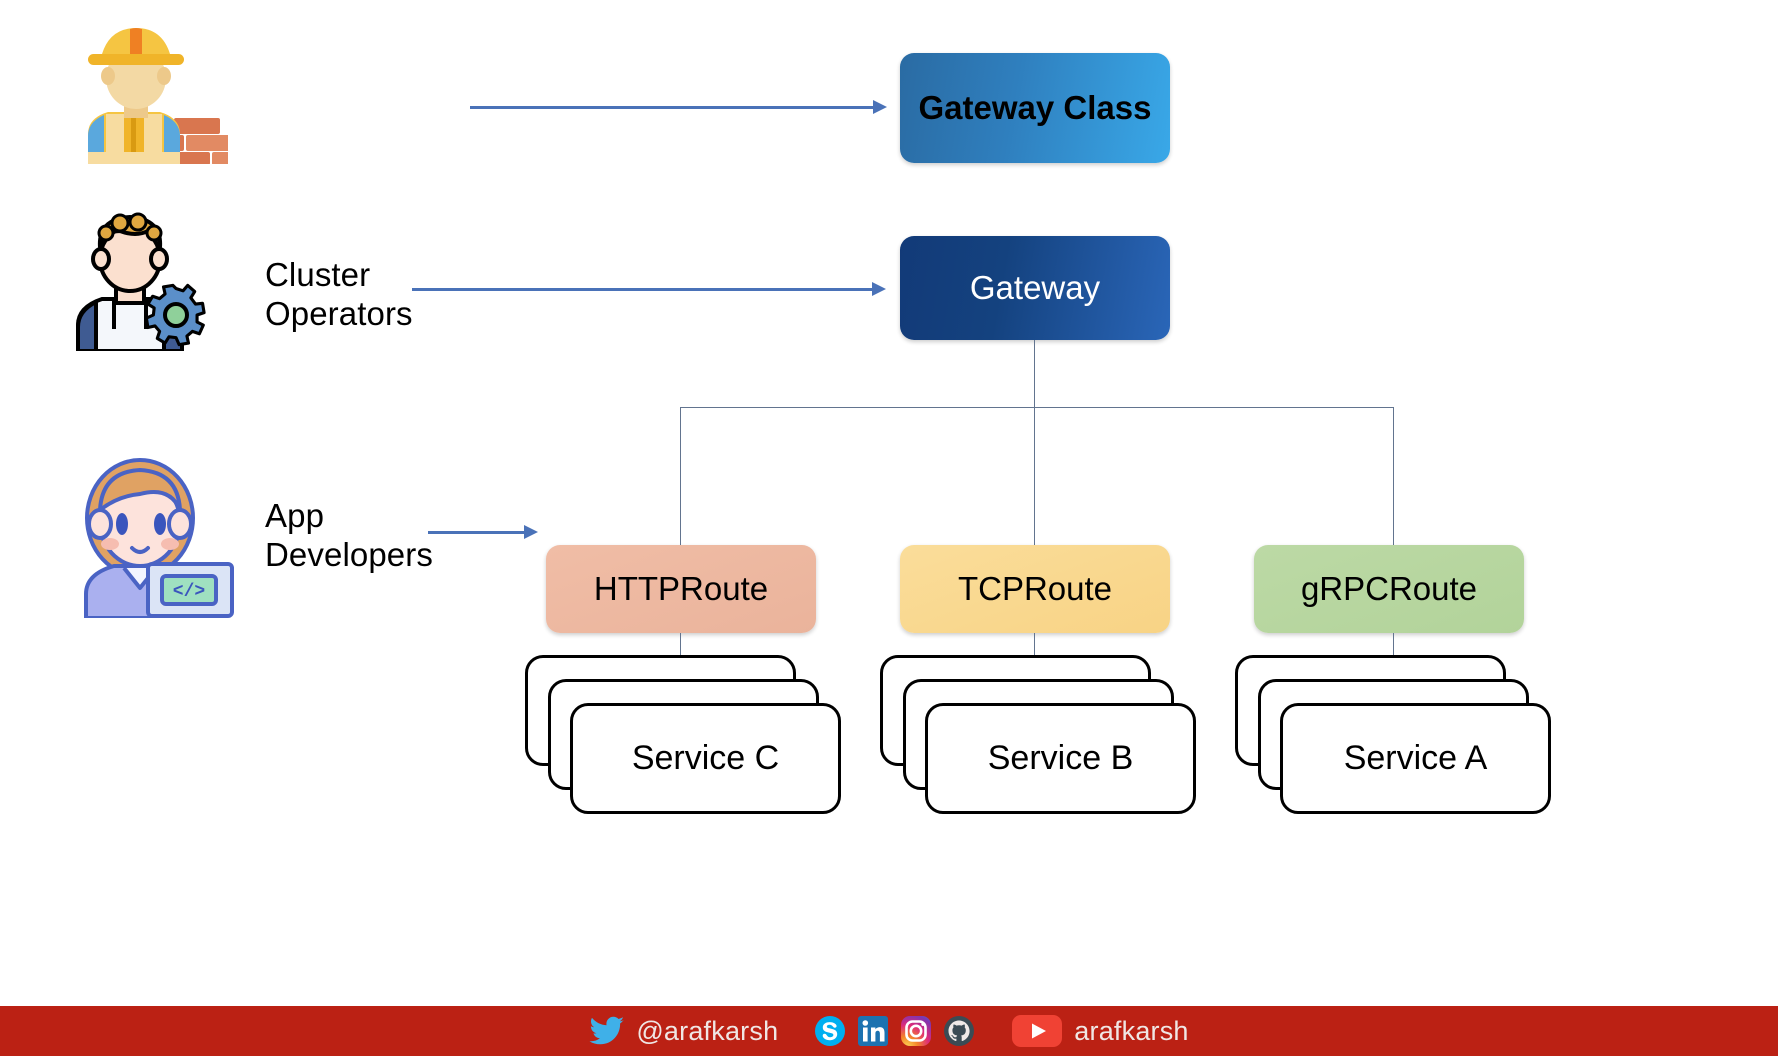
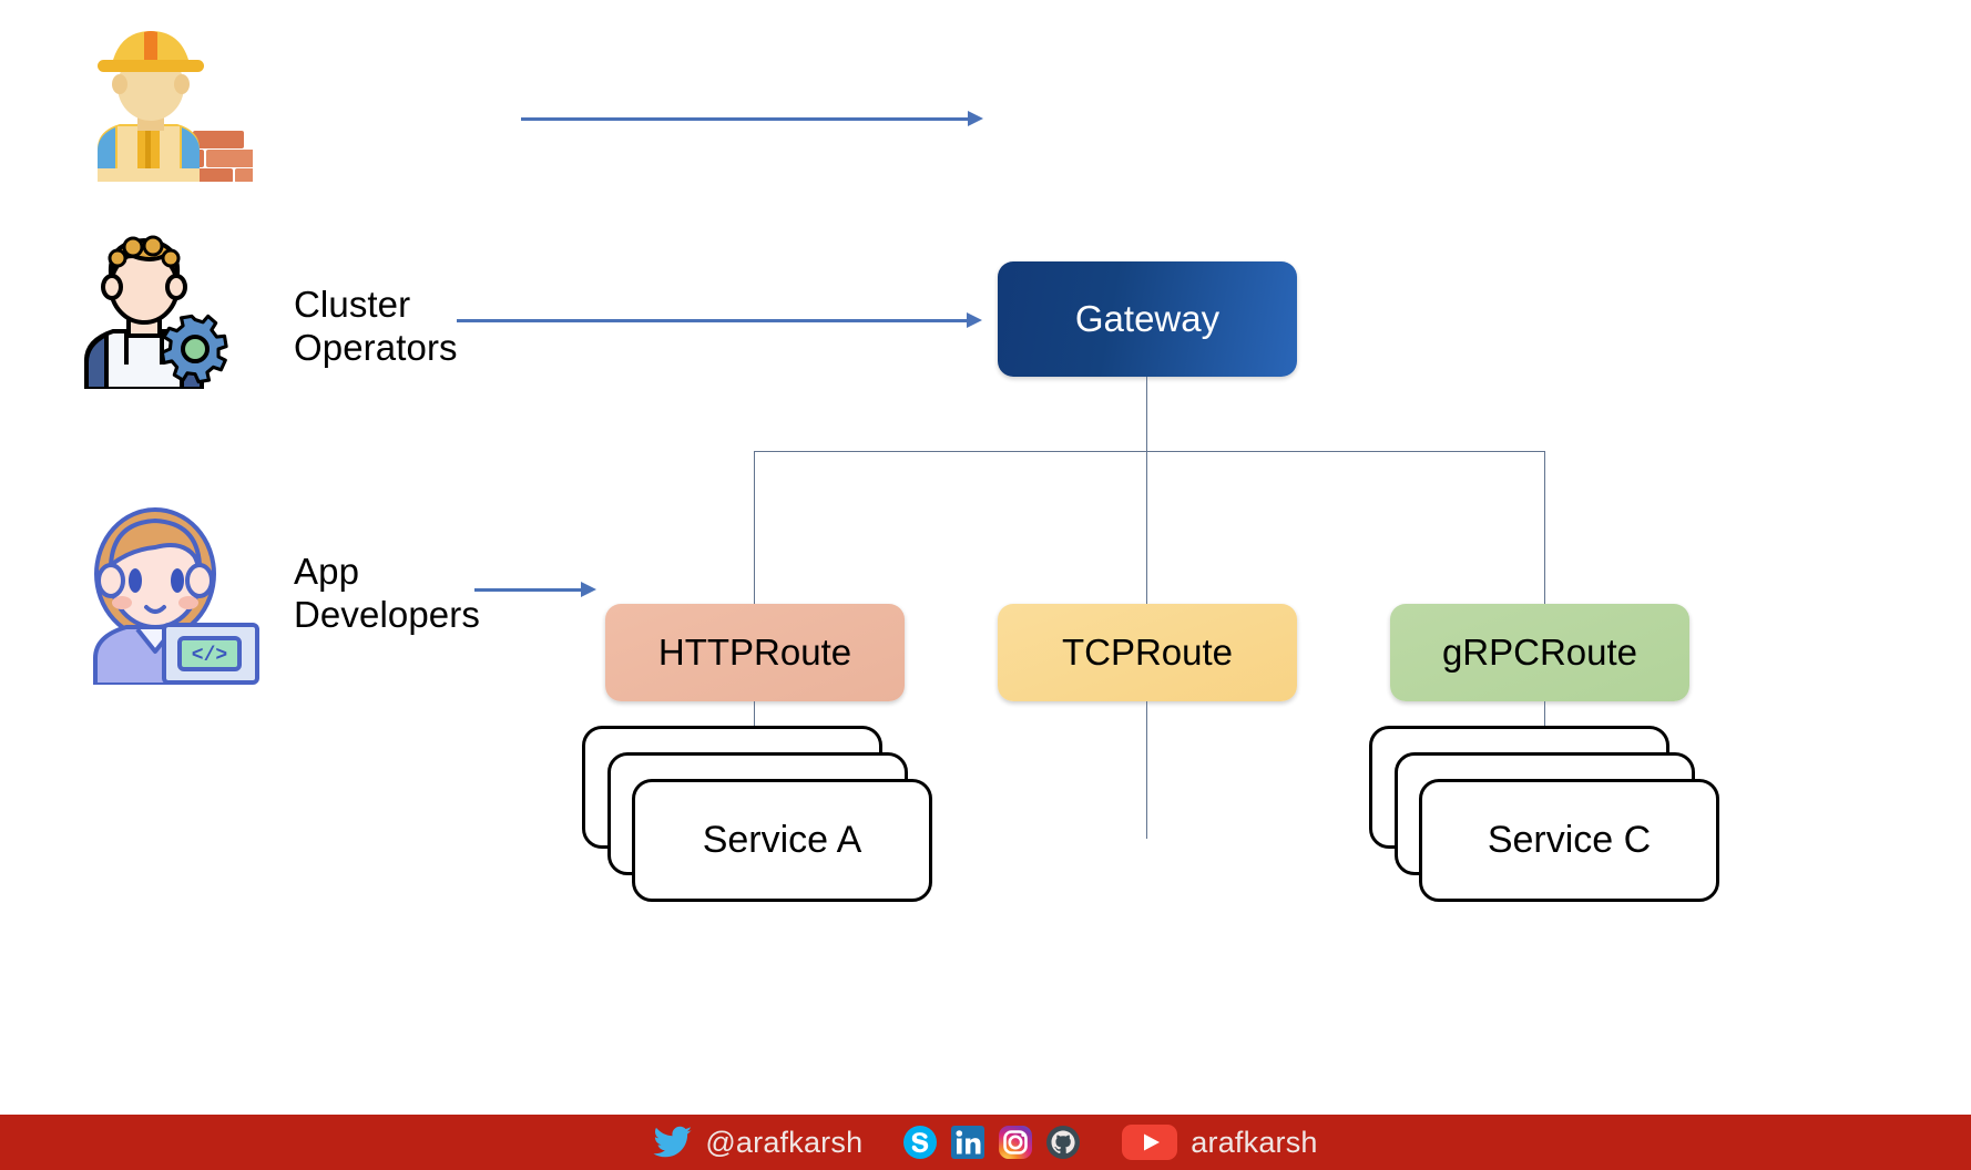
- Gateway Class
  Cluster
  Operators
  Gateway
  </>
  App
  Developers
  HTTPRoute
  TCPRoute
  gRPCRoute
- Service C
+ Service A
- Service B
- Service A
+ Service C
  @arafkarsh
  arafkarsh
